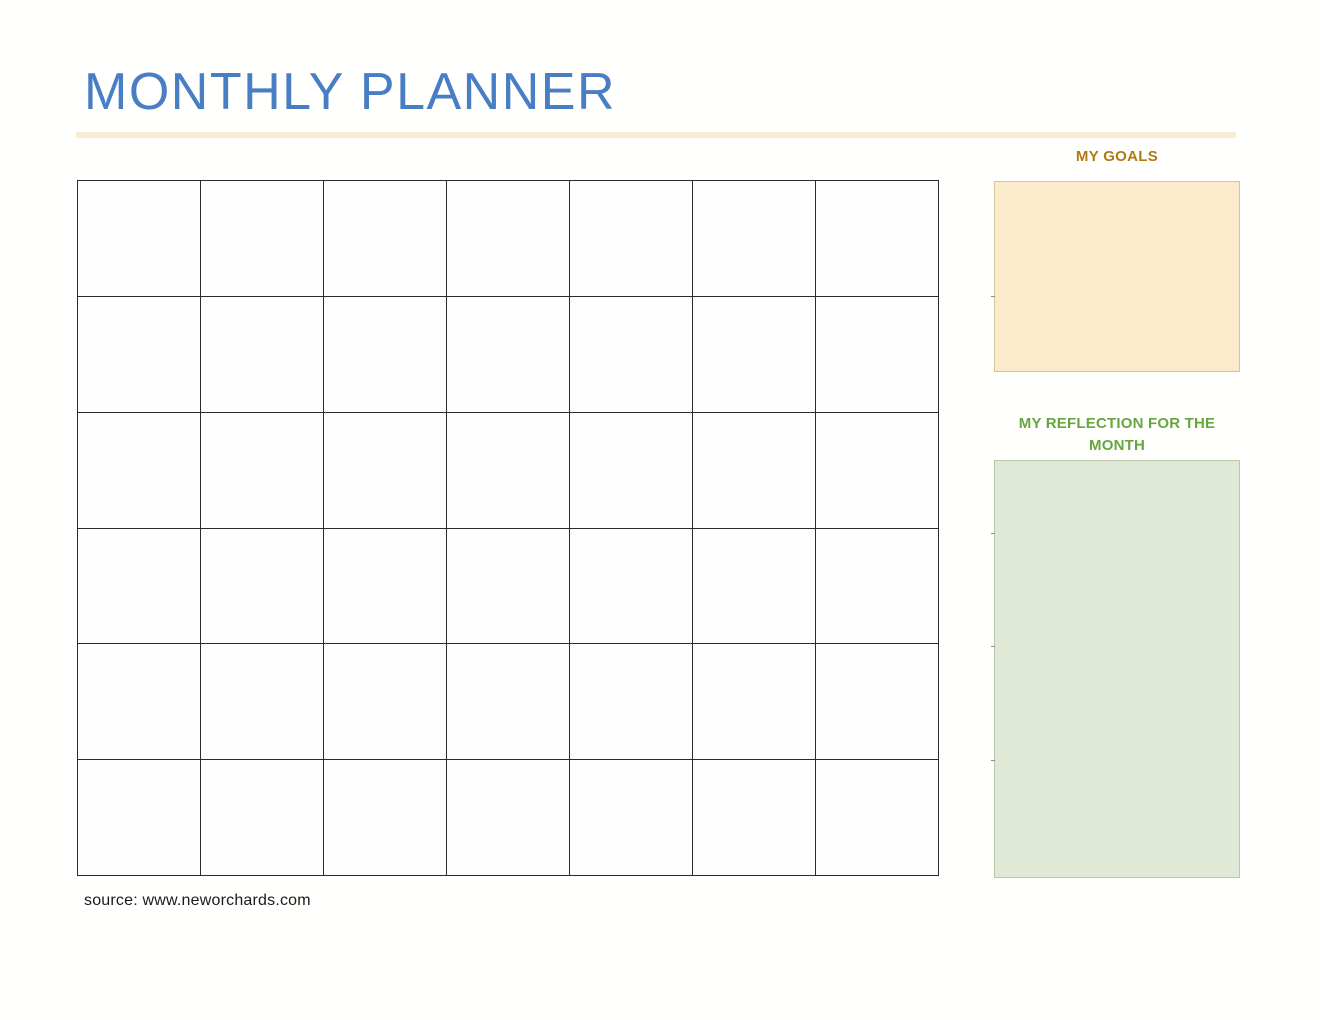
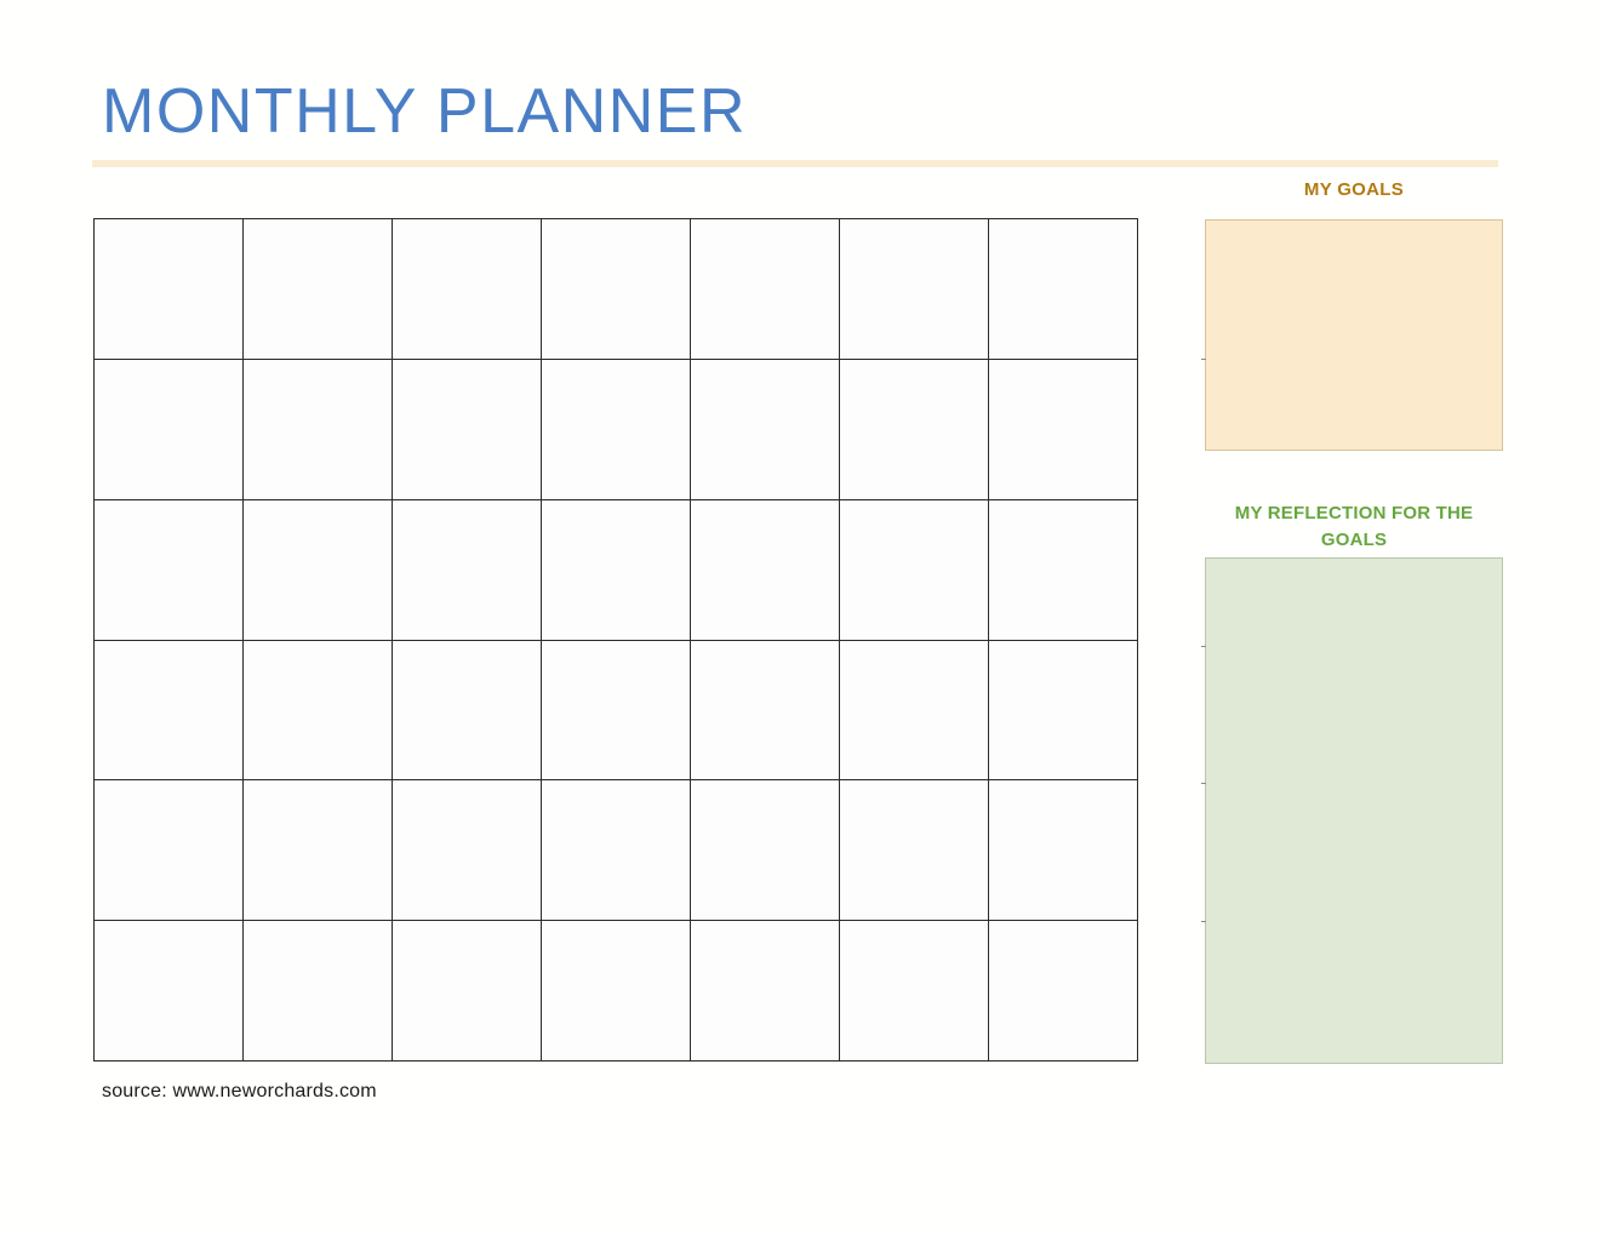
  MONTHLY PLANNER
  MY GOALS
- MY REFLECTION FOR THE MONTH
+ MY REFLECTION FOR THE GOALS
  source: www.neworchards.com
